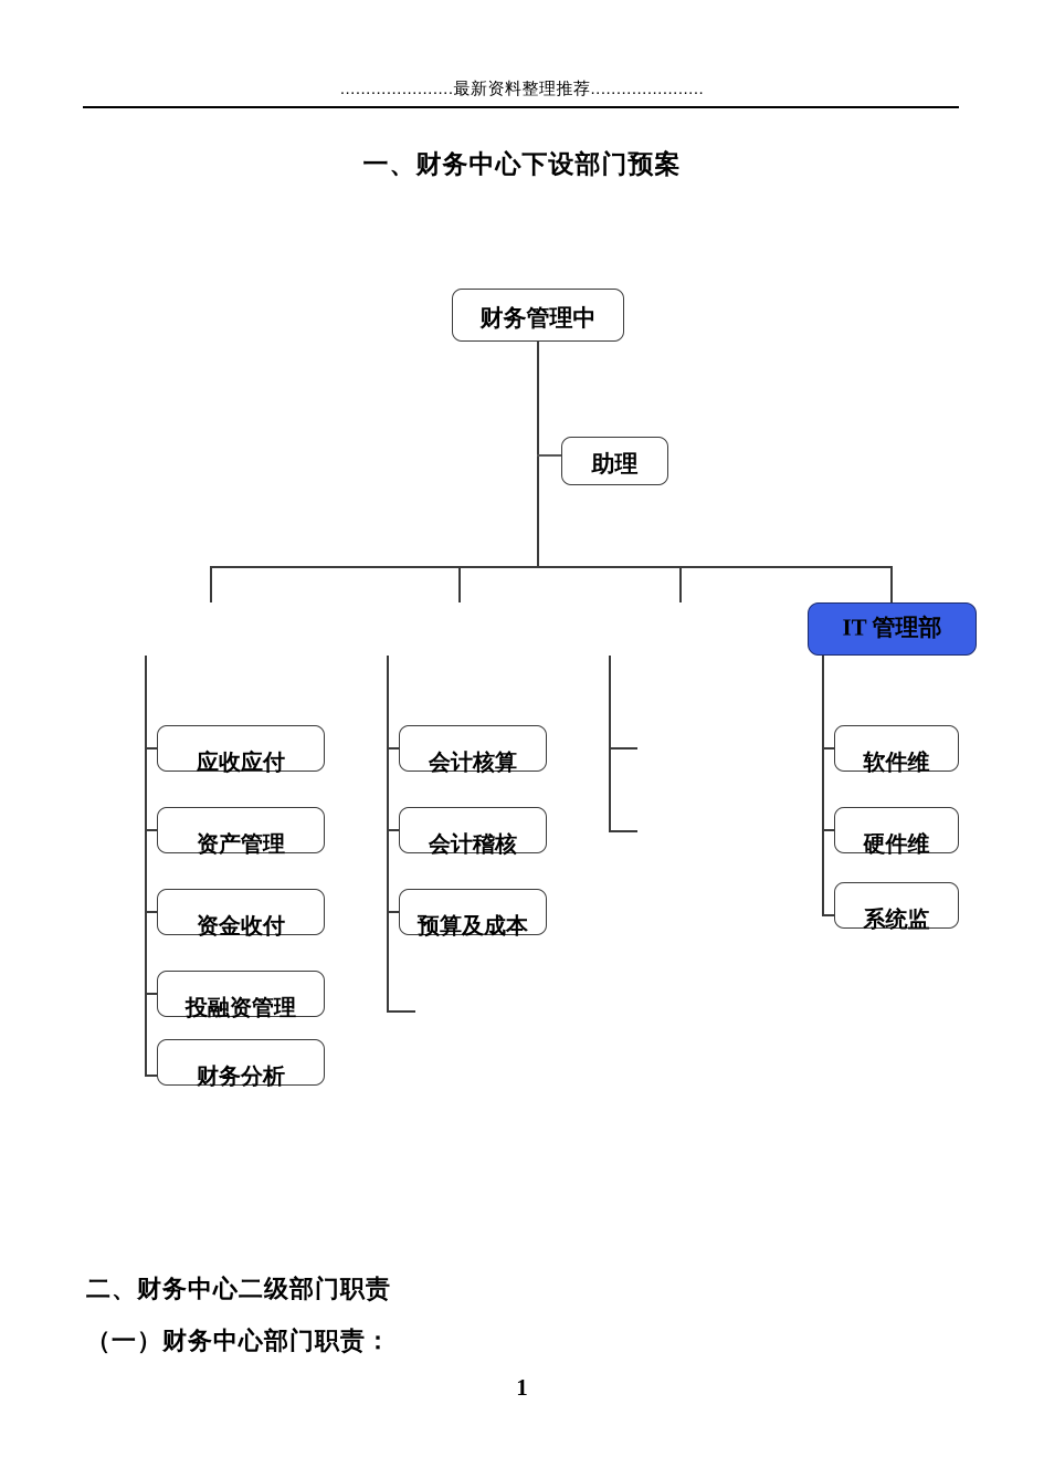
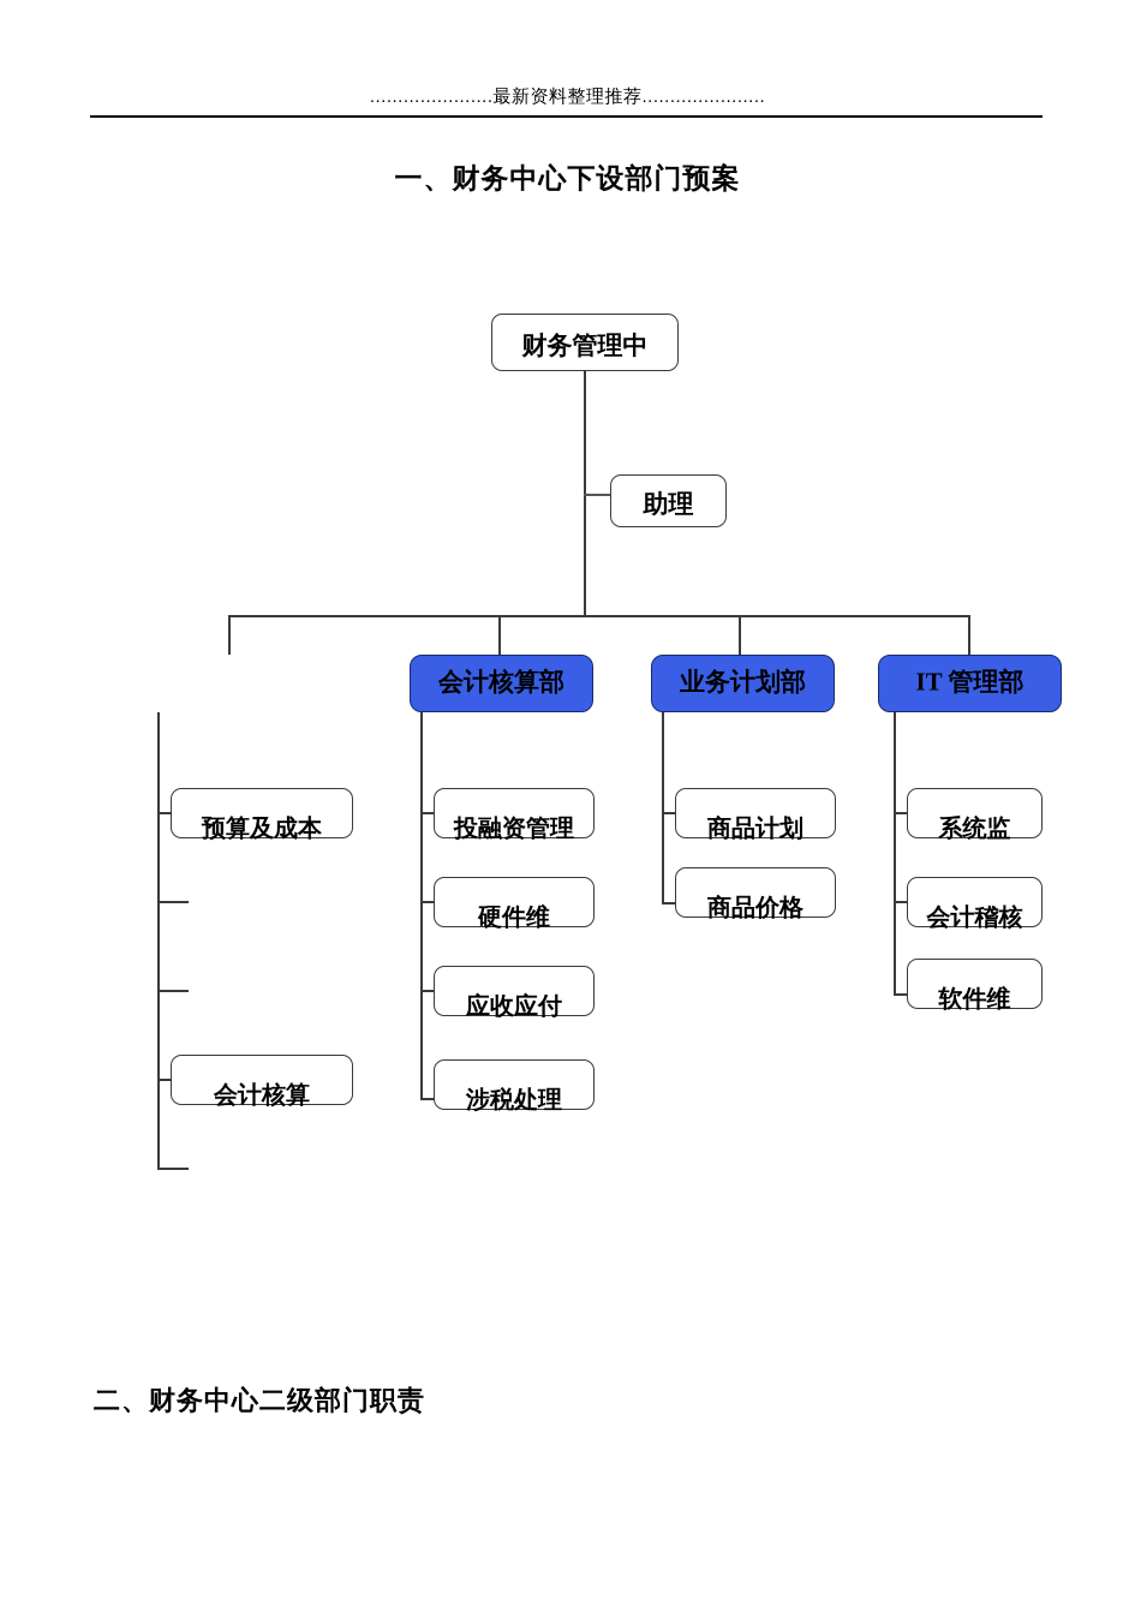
  ......................最新资料整理推荐......................
  一、财务中心下设部门预案
  财务管理中
  助理
+ 会计核算部
+ 业务计划部
  IT 管理部
- 应收应付
+ 预算及成本
- 资产管理
- 资金收付
- 投融资管理
+ 会计核算
- 财务分析
- 会计核算
+ 投融资管理
- 会计稽核
+ 硬件维
- 预算及成本
+ 应收应付
+ 涉税处理
+ 商品计划
+ 商品价格
- 软件维
+ 系统监
- 硬件维
+ 会计稽核
- 系统监
+ 软件维
  二、财务中心二级部门职责
- （一）财务中心部门职责：
- 1
